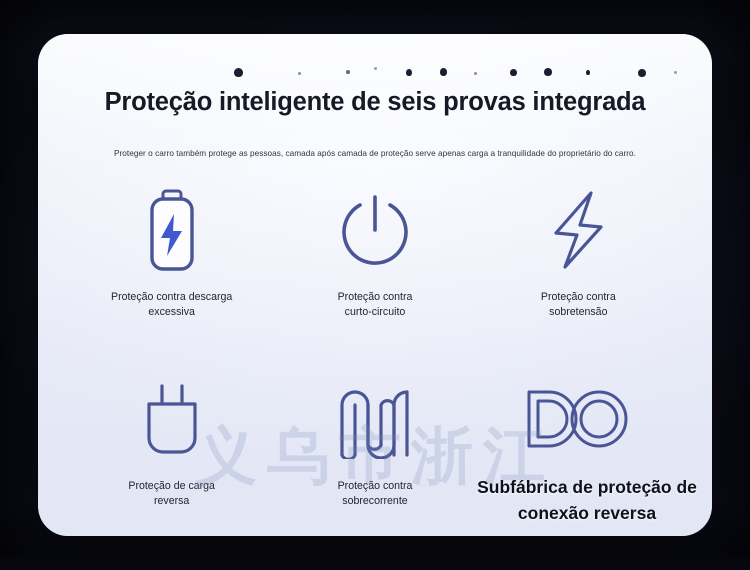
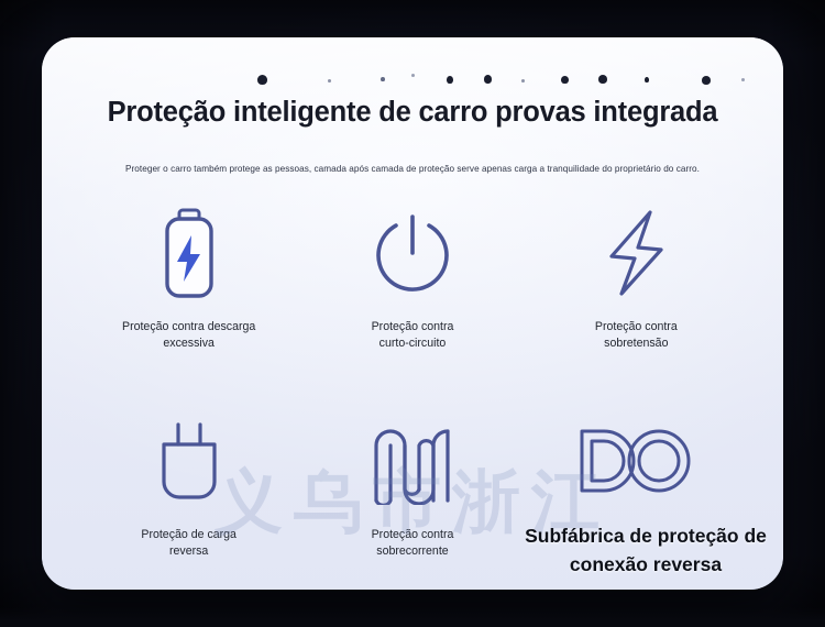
- Proteção inteligente de seis provas integrada
+ Proteção inteligente de carro provas integrada
  Proteger o carro também protege as pessoas, camada após camada de proteção serve apenas carga a tranquilidade do proprietário do carro.
  Proteção contra descarga
  excessiva
  Proteção contra
  curto-circuito
  Proteção contra
  sobretensão
  Proteção de carga
  reversa
  Proteção contra
  sobrecorrente
  义乌市浙江
  Subfábrica de proteção de
  conexão reversa
